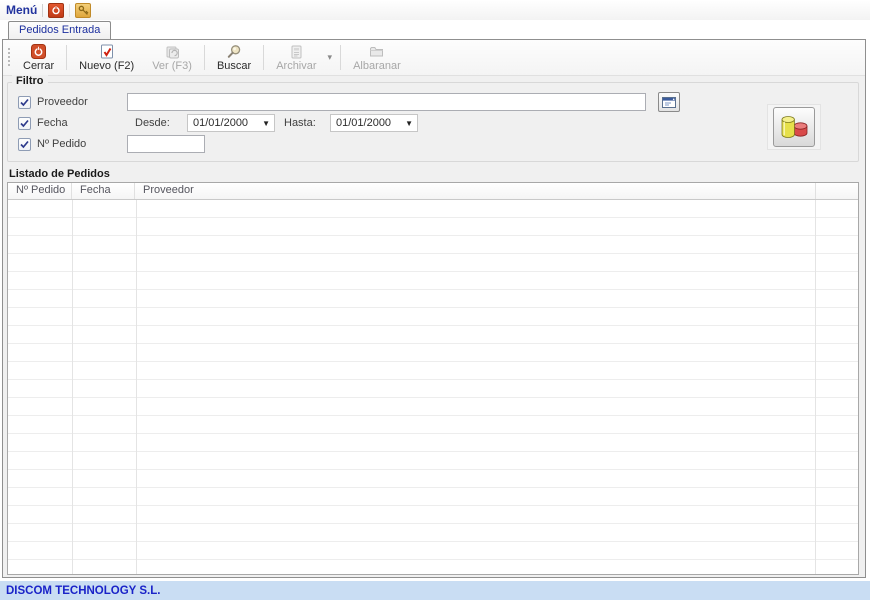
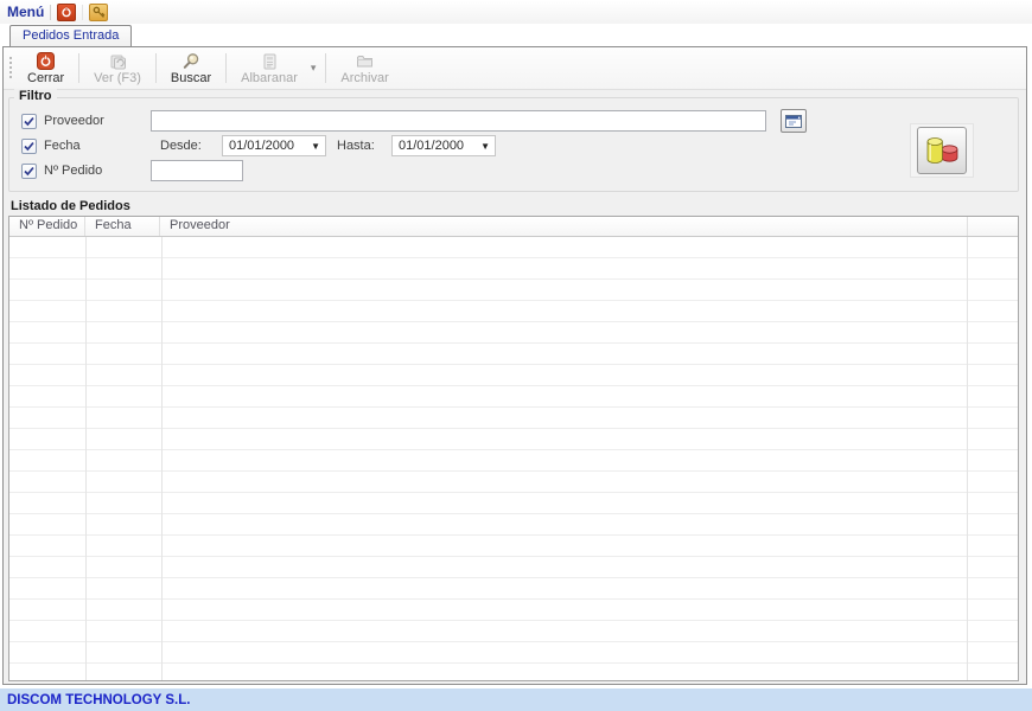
  Menú
  Pedidos Entrada
  Cerrar
- Nuevo (F2)
  Ver (F3)
  Buscar
- Archivar
+ Albaranar
  ▾
- Albaranar
+ Archivar
  Filtro
  Proveedor
  Fecha
  Desde:
  01/01/2000
  ▼
  Hasta:
  01/01/2000
  ▼
  Nº Pedido
  Listado de Pedidos
  Nº Pedido
  Fecha
  Proveedor
  DISCOM TECHNOLOGY S.L.
